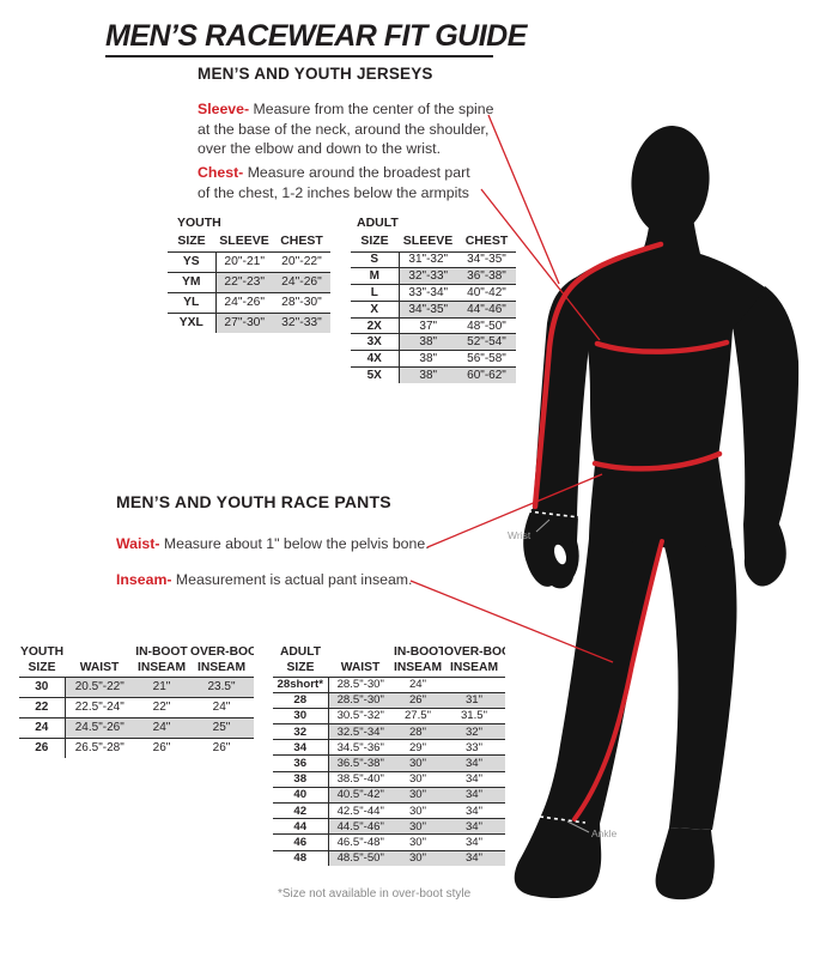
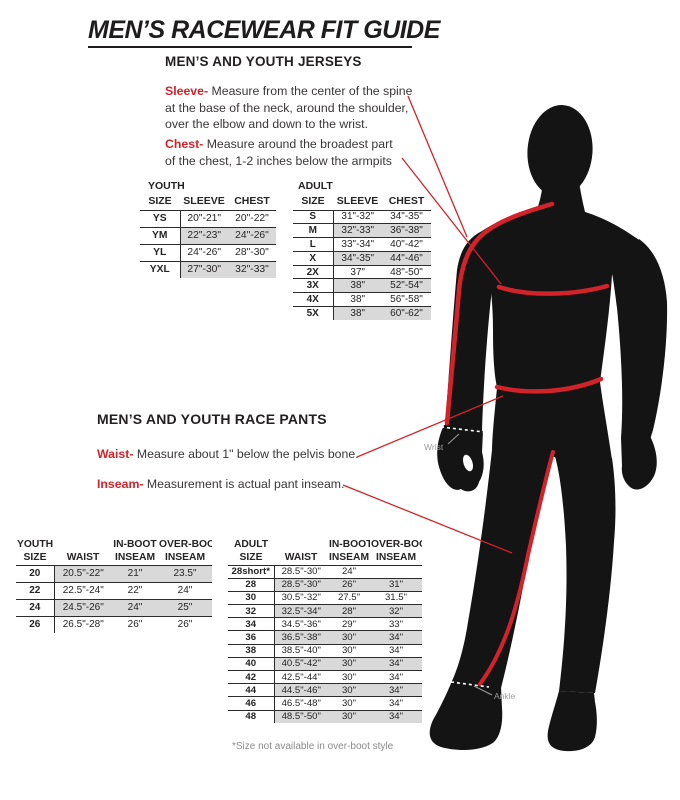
  MEN’S RACEWEAR FIT GUIDE
  MEN’S AND YOUTH JERSEYS
  Sleeve- Measure from the center of the spine
  at the base of the neck, around the shoulder,
  over the elbow and down to the wrist.
  Chest- Measure around the broadest part
  of the chest, 1-2 inches below the armpits
  YOUTH
  SIZE	SLEEVE	CHEST
  YS	20"-21"	20"-22"
  YM	22"-23"	24"-26"
  YL	24"-26"	28"-30"
  YXL	27"-30"	32"-33"
  ADULT
  SIZE	SLEEVE	CHEST
  S	31"-32"	34"-35"
  M	32"-33"	36"-38"
  L	33"-34"	40"-42"
  X	34"-35"	44"-46"
  2X	37"	48"-50"
  3X	38"	52"-54"
  4X	38"	56"-58"
  5X	38"	60"-62"
  MEN’S AND YOUTH RACE PANTS
  Waist- Measure about 1" below the pelvis bone.
  Inseam- Measurement is actual pant inseam.
  YOUTH		IN-BOOT	OVER-BOO
  SIZE	WAIST	INSEAM	INSEAM
- 30	20.5"-22"	21"	23.5"
+ 20	20.5"-22"	21"	23.5"
  22	22.5"-24"	22"	24"
  24	24.5"-26"	24"	25"
  26	26.5"-28"	26"	26"
  ADULT		IN-BOOT	OVER-BO
  SIZE	WAIST	INSEAM	INSEAM
  28short*	28.5"-30"	24"
  28	28.5"-30"	26"	31"
  30	30.5"-32"	27.5"	31.5"
  32	32.5"-34"	28"	32"
  34	34.5"-36"	29"	33"
  36	36.5"-38"	30"	34"
  38	38.5"-40"	30"	34"
  40	40.5"-42"	30"	34"
  42	42.5"-44"	30"	34"
  44	44.5"-46"	30"	34"
  46	46.5"-48"	30"	34"
  48	48.5"-50"	30"	34"
  *Size not available in over-boot style
  Wrist
  Ankle
